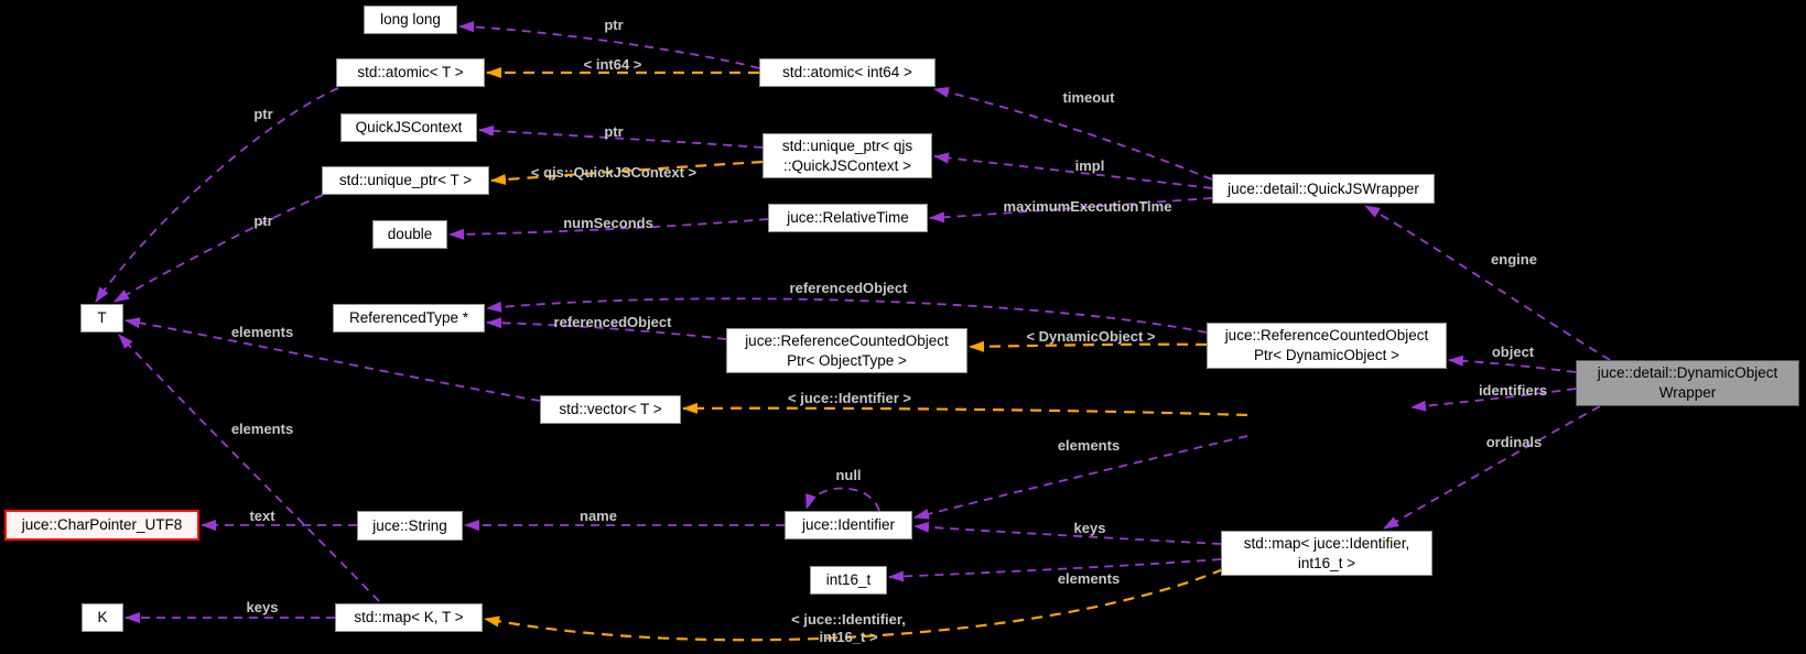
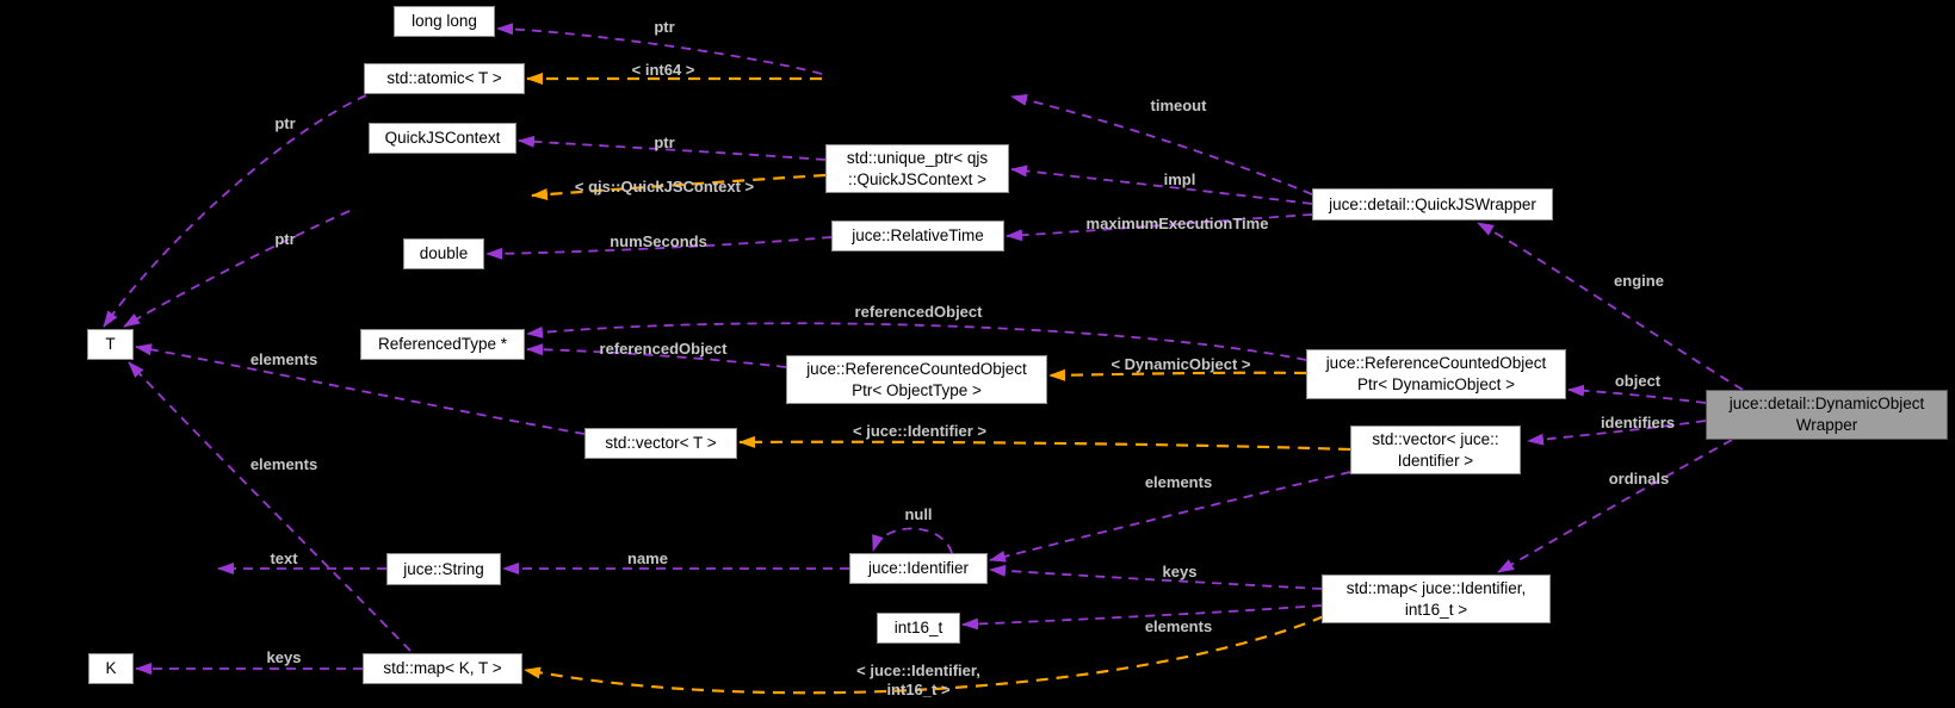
  ptr
  < int64 >
  timeout
  ptr
  < qjs::QuickJSContext >
  impl
  maximumExecutionTime
  numSeconds
  ptr
  ptr
  elements
  elements
  referencedObject
  referencedObject
  < DynamicObject >
  object
  engine
  identifiers
  ordinals
  < juce::Identifier >
  elements
  keys
  elements
  < juce::Identifier,
  int16_t >
  name
  text
  keys
  null
  long long
  std::atomic< T >
  QuickJSContext
- std::unique_ptr< T >
  double
  T
  ReferencedType *
- std::atomic< int64 >
  std::unique_ptr< qjs
  ::QuickJSContext >
  juce::RelativeTime
  juce::detail::QuickJSWrapper
  juce::ReferenceCountedObject
  Ptr< ObjectType >
  juce::ReferenceCountedObject
  Ptr< DynamicObject >
  juce::detail::DynamicObject
  Wrapper
  std::vector< T >
+ std::vector< juce::
+ Identifier >
  juce::Identifier
  int16_t
  std::map< juce::Identifier,
  int16_t >
- juce::CharPointer_UTF8
  juce::String
  K
  std::map< K, T >
